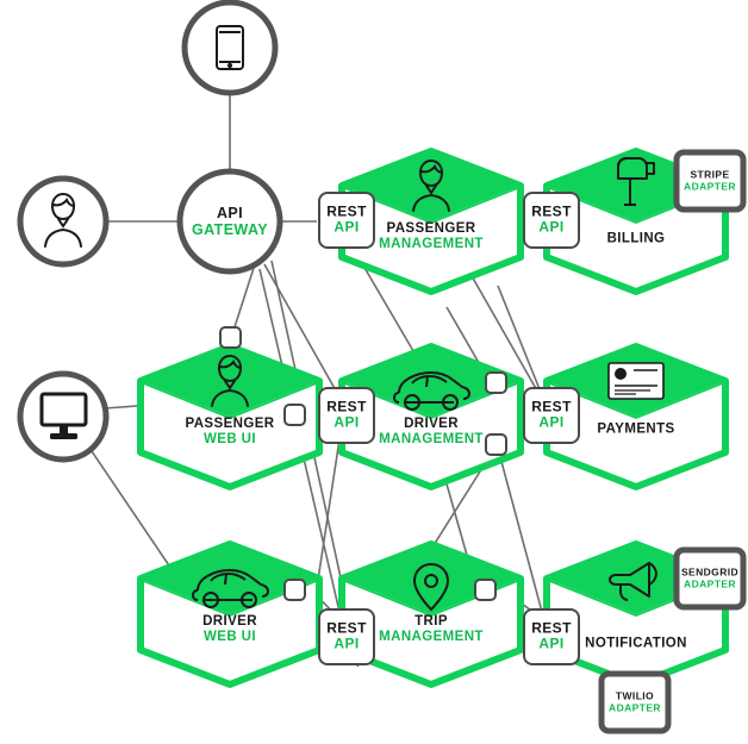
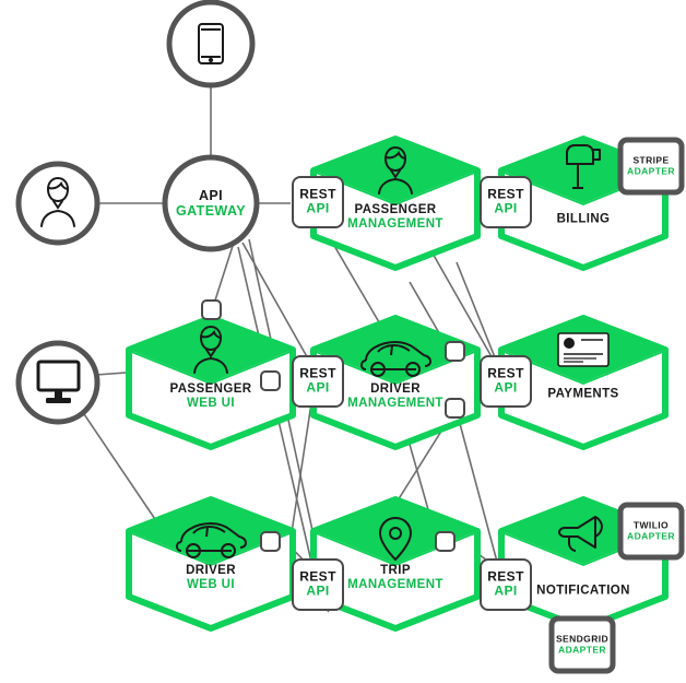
  API
  GATEWAY
  PASSENGER
  MANAGEMENT
  BILLING
  PASSENGER
  WEB UI
  DRIVER
  MANAGEMENT
  PAYMENTS
  DRIVER
  WEB UI
  TRIP
  MANAGEMENT
  NOTIFICATION
  REST
  API
  REST
  API
  REST
  API
  REST
  API
  REST
  API
  REST
  API
  STRIPE
  ADAPTER
- SENDGRID
+ TWILIO
  ADAPTER
- TWILIO
+ SENDGRID
  ADAPTER
